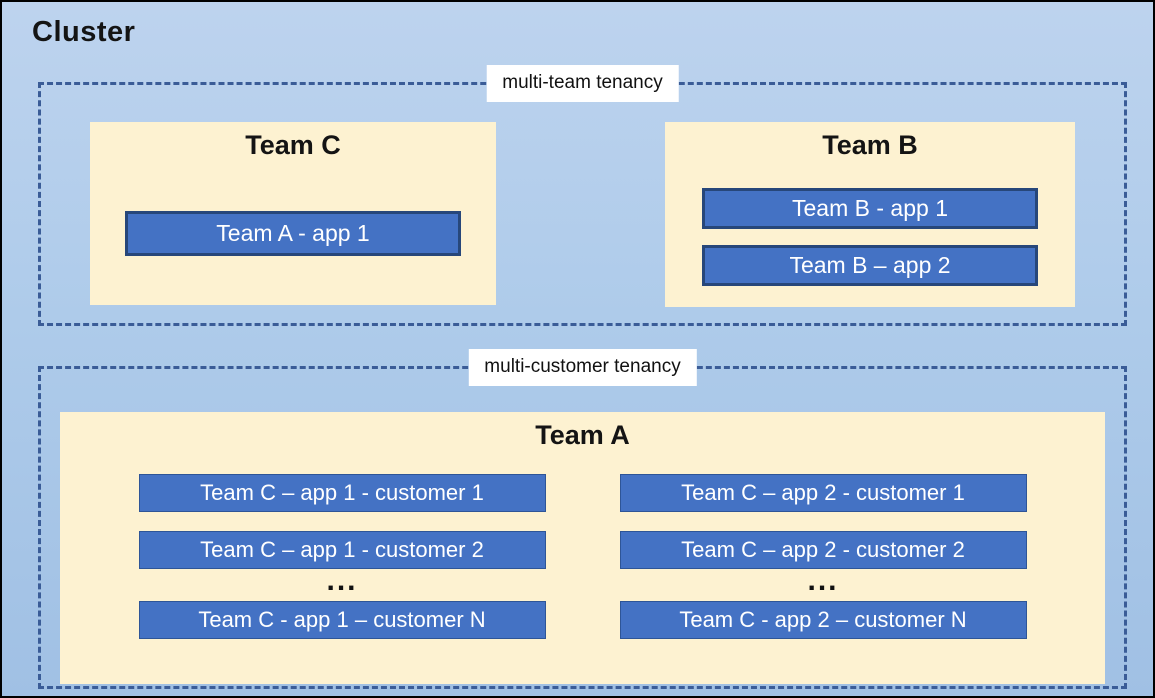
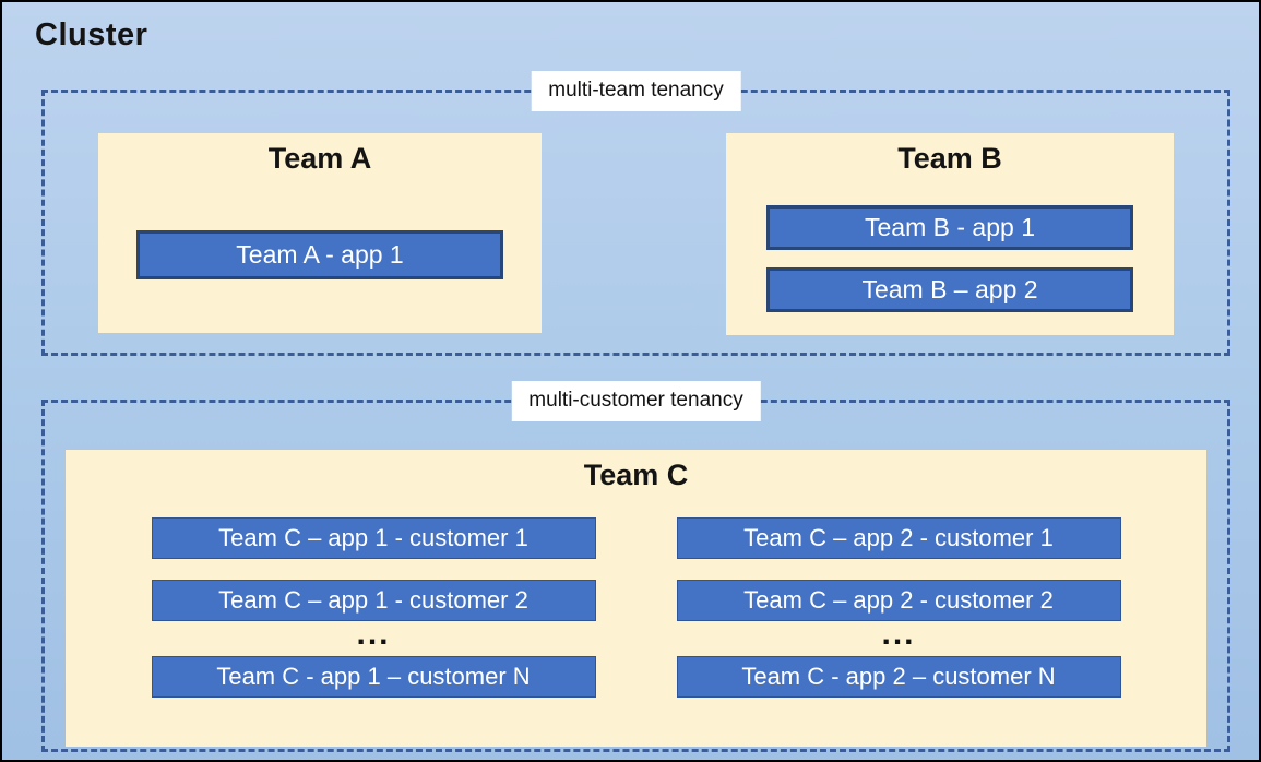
  Cluster
  multi-team tenancy
- Team C
+ Team A
  Team A - app 1
  Team B
  Team B - app 1
  Team B – app 2
  multi-customer tenancy
- Team A
+ Team C
  Team C – app 1 - customer 1
  Team C – app 1 - customer 2
  ...
  Team C - app 1 – customer N
  Team C – app 2 - customer 1
  Team C – app 2 - customer 2
  ...
  Team C - app 2 – customer N
